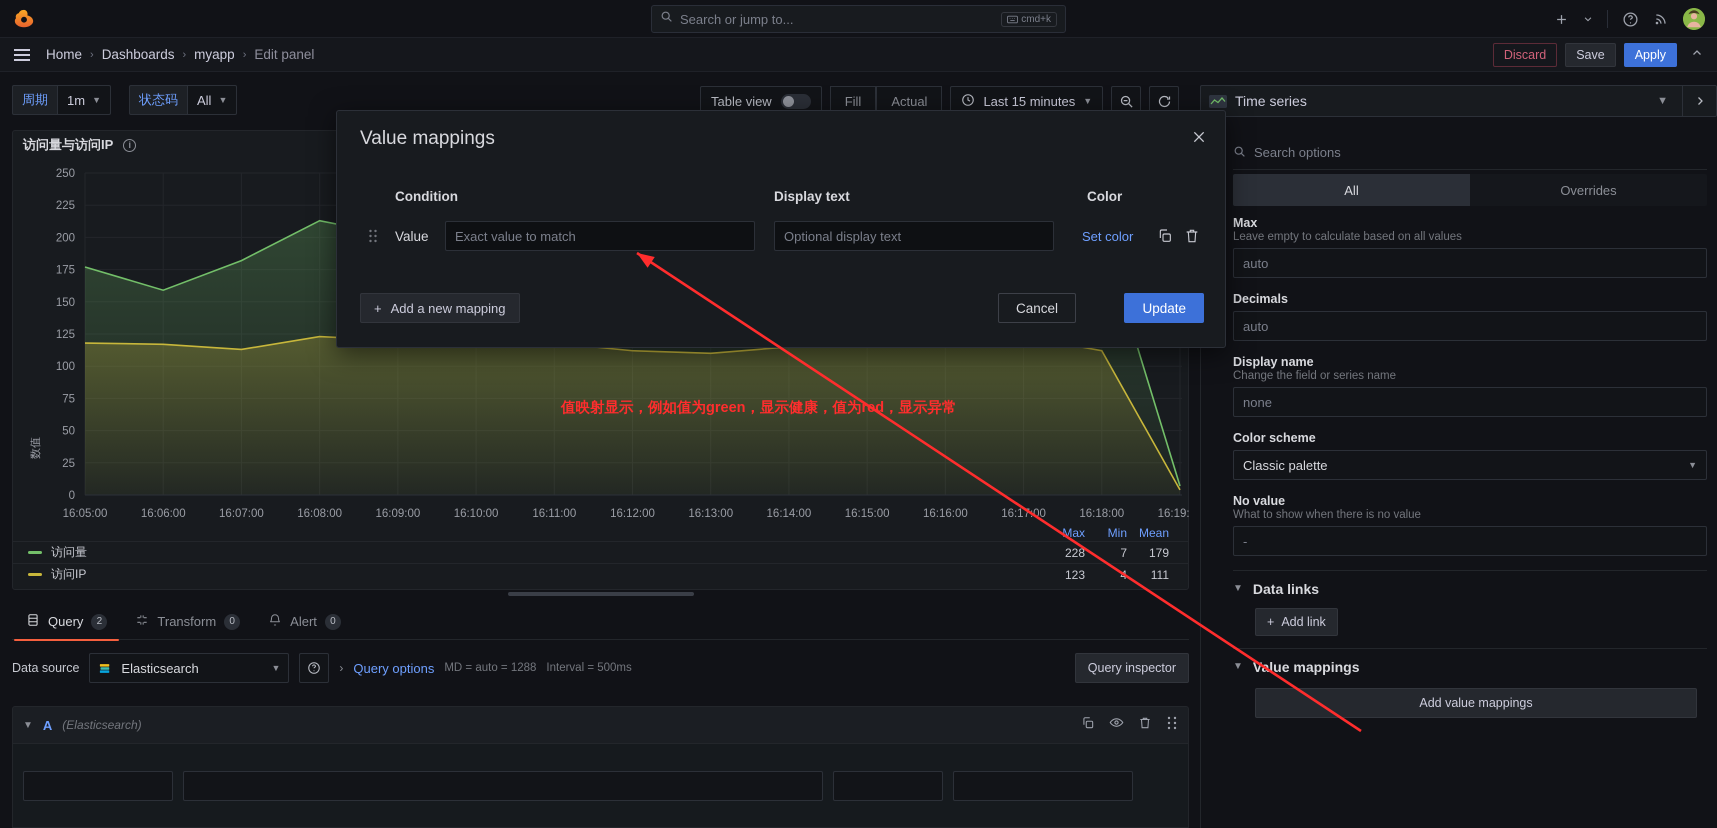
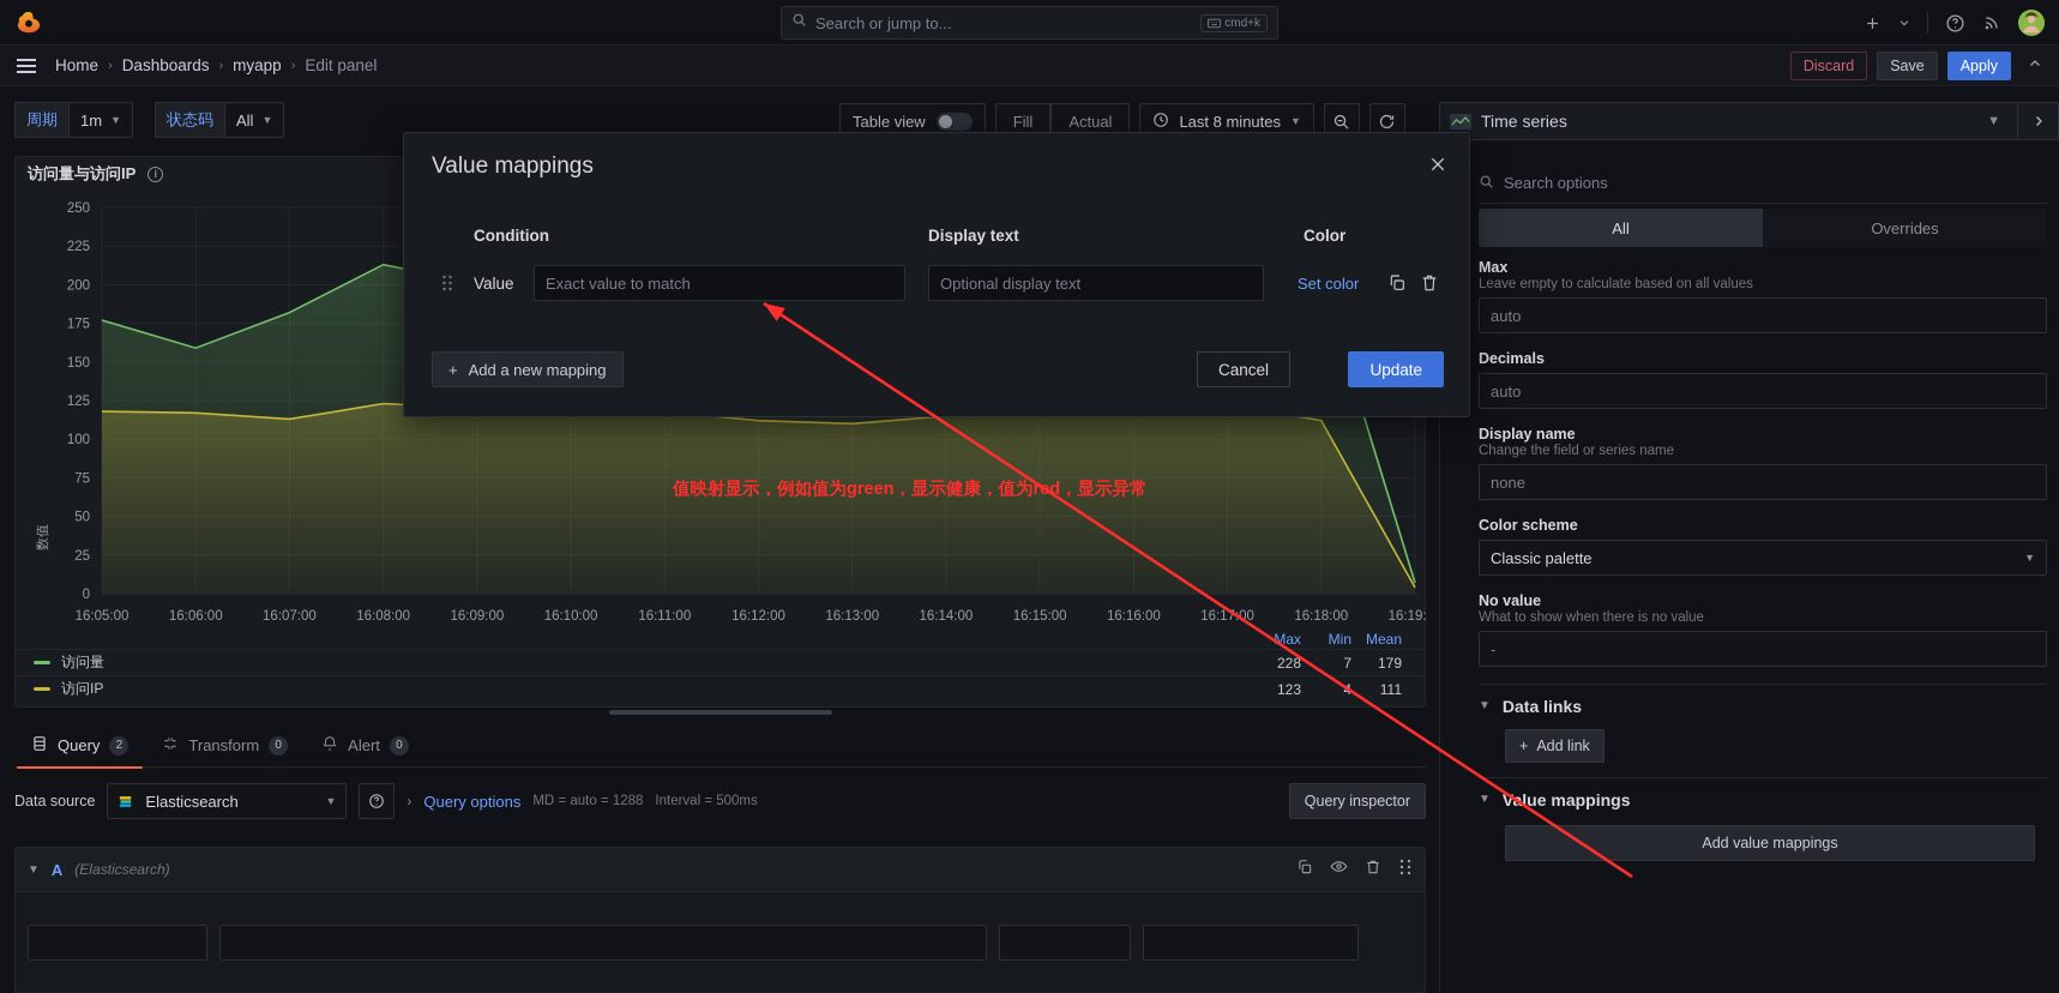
  Search or jump to...
  cmd+k
  Home
  ›
  Dashboards
  ›
  myapp
  ›
  Edit panel
  Discard
  Save
  Apply
  周期
  1m
  ▼
  状态码
  All
  ▼
  Table view
  Fill
  Actual
- Last 15 minutes
+ Last 8 minutes
  ▼
  Time series
  ▼
  访问量与访问IP
  i
  0
  25
  50
  75
  100
  125
  150
  175
  200
  225
  250
  16:05:00
  16:06:00
  16:07:00
  16:08:00
  16:09:00
  16:10:00
  16:11:00
  16:12:00
  16:13:00
  16:14:00
  16:15:00
  16:16:00
  16:1700
  16:18:00
  16:19:
  Max
  Min
  Mean
  访问量
  228
  7
  179
  访问IP
  123
  111
  Query
  2
  Transform
  0
  Alert
  0
  Data source
  Elasticsearch
  ▼
  ›
  Query options
  MD = auto = 1288
  Interval = 500ms
  Query inspector
  ▼
  A
  (Elasticsearch)
  Search options
  All
  Overrides
  Max
  Leave empty to calculate based on all values
  auto
  Decimals
  auto
  Display name
  Change the field or series name
  none
  Color scheme
  Classic palette
  ▼
  No value
  What to show when there is no value
  -
  ▼
  Data links
  +
  Add link
  ▼
  Vlue mappings
  Add value mappings
  Value mappings
  Condition
  Display text
  Color
  Value
  Exact value to match
  Optional display text
  Set color
  +
  Add a new mapping
  Cancel
  Update
  值映射显示，例如值为green，显示健康，值为red，显示异常
